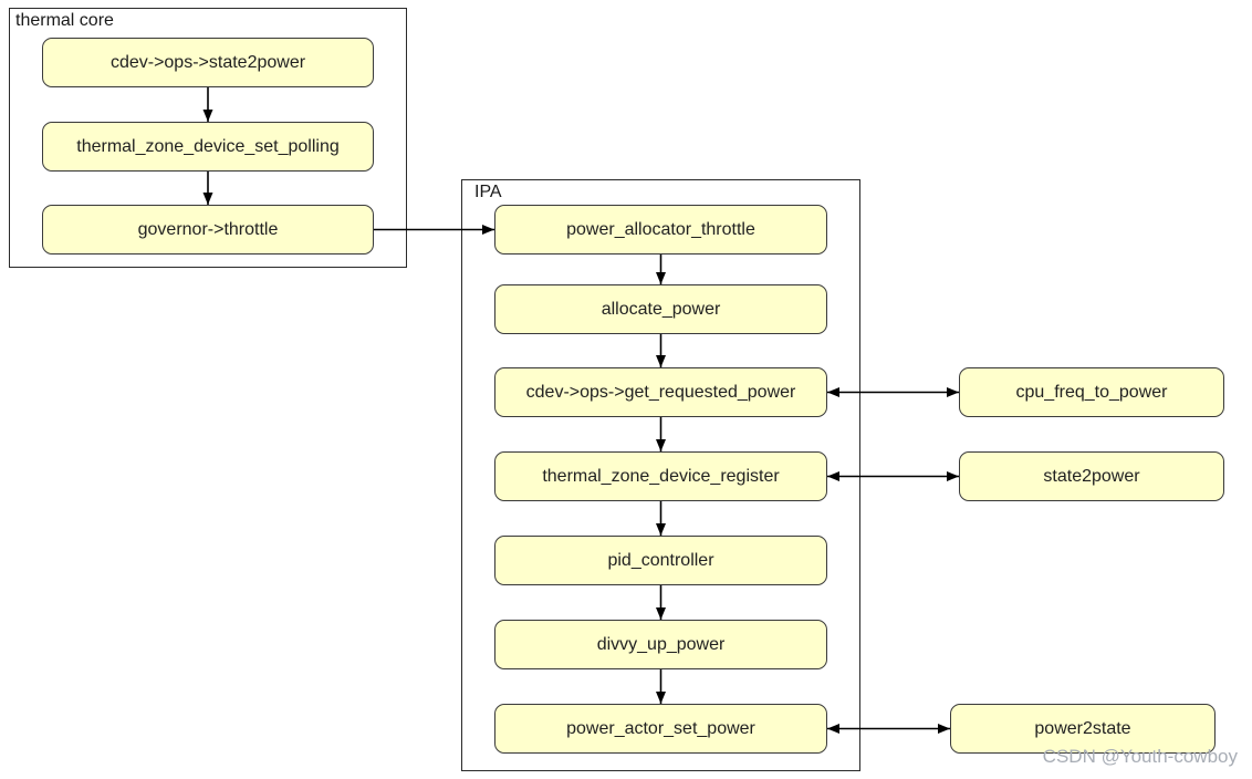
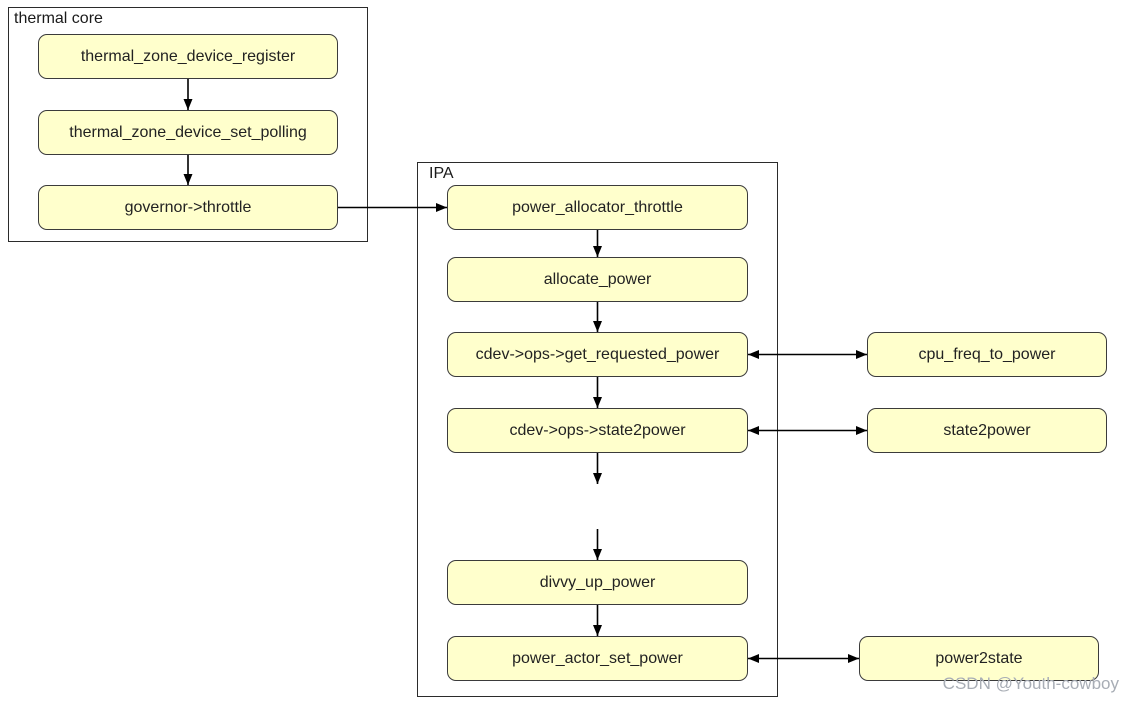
  thermal core
  IPA
- cdev->ops->state2power
+ thermal_zone_device_register
  thermal_zone_device_set_polling
  governor->throttle
  power_allocator_throttle
  allocate_power
  cdev->ops->get_requested_power
- thermal_zone_device_register
+ cdev->ops->state2power
- pid_controller
  divvy_up_power
  power_actor_set_power
  cpu_freq_to_power
  state2power
  power2state
  CSDN @Youth-cowboy
